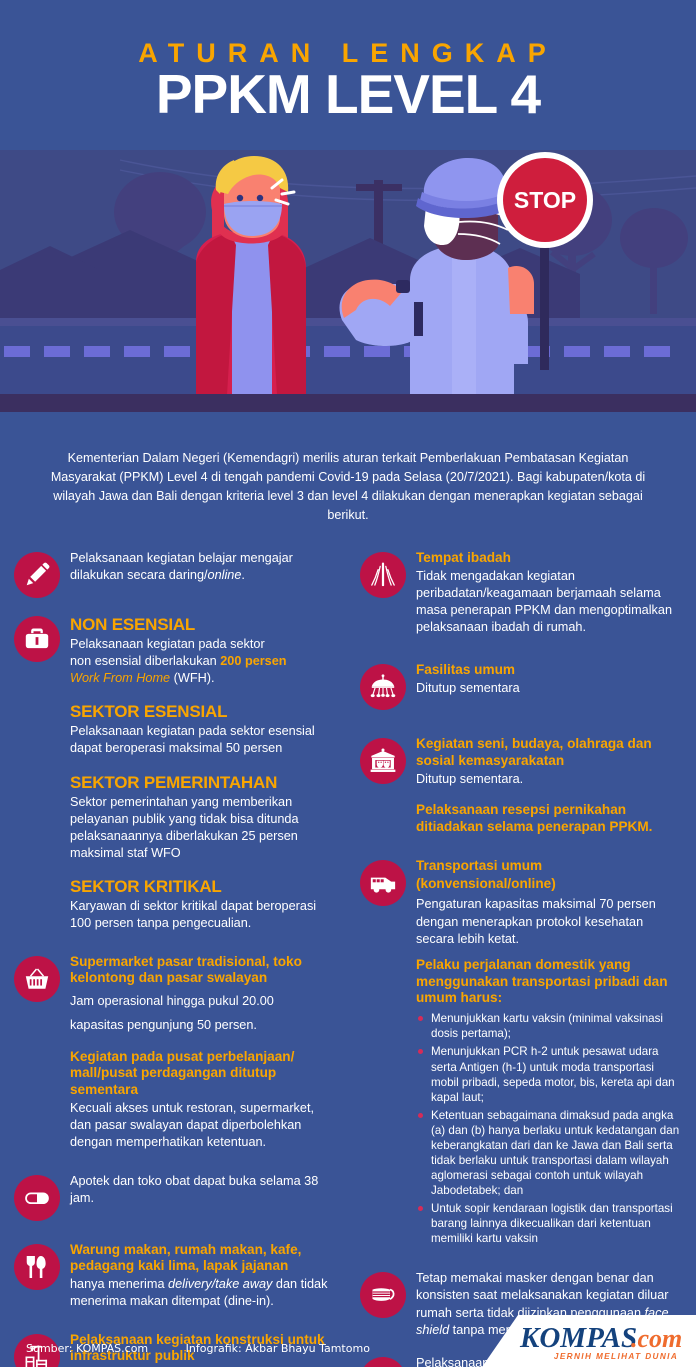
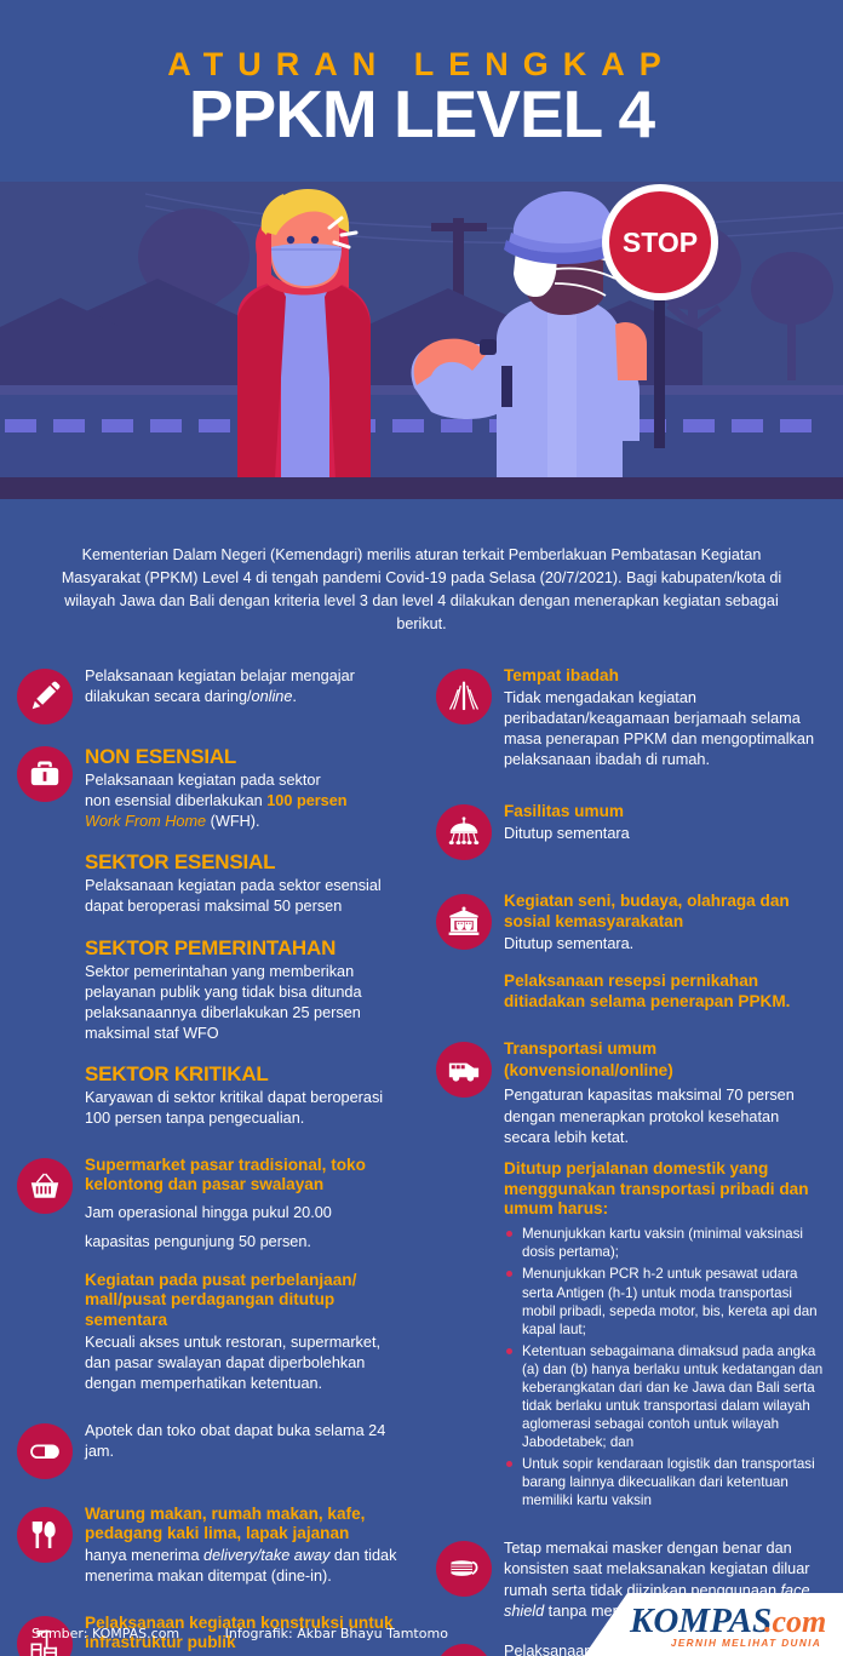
  ATURAN LENGKAP
  PPKM LEVEL 4
  STOP
  Kementerian Dalam Negeri (Kemendagri) merilis aturan terkait Pemberlakuan Pembatasan Kegiatan Masyarakat (PPKM) Level 4 di tengah pandemi Covid-19 pada Selasa (20/7/2021). Bagi kabupaten/kota di wilayah Jawa dan Bali dengan kriteria level 3 dan level 4 dilakukan dengan menerapkan kegiatan sebagai berikut.
  Pelaksanaan kegiatan belajar mengajar
  dilakukan secara daring/online.
  NON ESENSIAL
  Pelaksanaan kegiatan pada sektor
- non esensial diberlakukan 200 persen
+ non esensial diberlakukan 100 persen
  Work From Home (WFH).
  SEKTOR ESENSIAL
  Pelaksanaan kegiatan pada sektor esensial dapat beroperasi maksimal 50 persen
  SEKTOR PEMERINTAHAN
  Sektor pemerintahan yang memberikan pelayanan publik yang tidak bisa ditunda pelaksanaannya diberlakukan 25 persen maksimal staf WFO
  SEKTOR KRITIKAL
  Karyawan di sektor kritikal dapat beroperasi 100 persen tanpa pengecualian.
  Supermarket pasar tradisional, toko kelontong dan pasar swalayan
  Jam operasional hingga pukul 20.00
  kapasitas pengunjung 50 persen.
  Kegiatan pada pusat perbelanjaan/ mall/pusat perdagangan ditutup sementara
  Kecuali akses untuk restoran, supermarket, dan pasar swalayan dapat diperbolehkan dengan memperhatikan ketentuan.
- Apotek dan toko obat dapat buka selama 38 jam.
+ Apotek dan toko obat dapat buka selama 24 jam.
  Warung makan, rumah makan, kafe, pedagang kaki lima, lapak jajanan
  hanya menerima delivery/take away dan tidak menerima makan ditempat (dine-in).
  Pelaksanaan kegiatan konstruksi untuk infrastruktur publik
  Tempat ibadah
  Tidak mengadakan kegiatan peribadatan/keagamaan berjamaah selama masa penerapan PPKM dan mengoptimalkan pelaksanaan ibadah di rumah.
  Fasilitas umum
  Ditutup sementara
  Kegiatan seni, budaya, olahraga dan sosial kemasyarakatan
  Ditutup sementara.
  Pelaksanaan resepsi pernikahan ditiadakan selama penerapan PPKM.
  Transportasi umum
  (konvensional/online)
  Pengaturan kapasitas maksimal 70 persen dengan menerapkan protokol kesehatan secara lebih ketat.
- Pelaku perjalanan domestik yang menggunakan transportasi pribadi dan umum harus:
+ Ditutup perjalanan domestik yang menggunakan transportasi pribadi dan umum harus:
  Menunjukkan kartu vaksin (minimal vaksinasi dosis pertama);
  Menunjukkan PCR h-2 untuk pesawat udara serta Antigen (h-1) untuk moda transportasi mobil pribadi, sepeda motor, bis, kereta api dan kapal laut;
  Ketentuan sebagaimana dimaksud pada angka (a) dan (b) hanya berlaku untuk kedatangan dan keberangkatan dari dan ke Jawa dan Bali serta tidak berlaku untuk transportasi dalam wilayah aglomerasi sebagai contoh untuk wilayah Jabodetabek; dan
  Untuk sopir kendaraan logistik dan transportasi barang lainnya dikecualikan dari ketentuan memiliki kartu vaksin
  Tetap memakai masker dengan benar dan konsisten saat melaksanakan kegiatan diluar rumah serta tidak diizinkan penggunaan face shield tanpa me
  Sumber: KOMPAS.com Infografik: Akbar Bhayu Tamtomo
  KOMPAS
  .com
  JERNIH MELIHAT DUNIA
